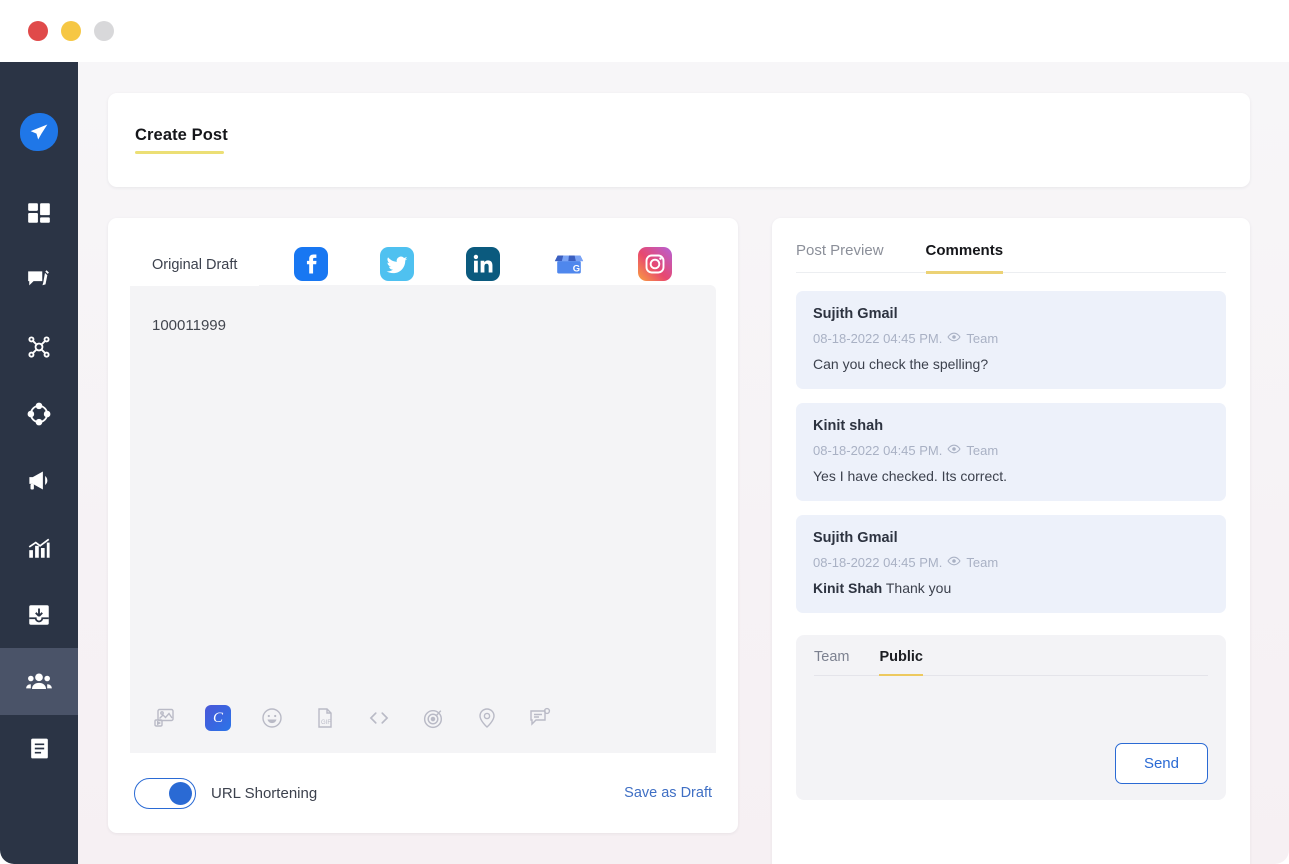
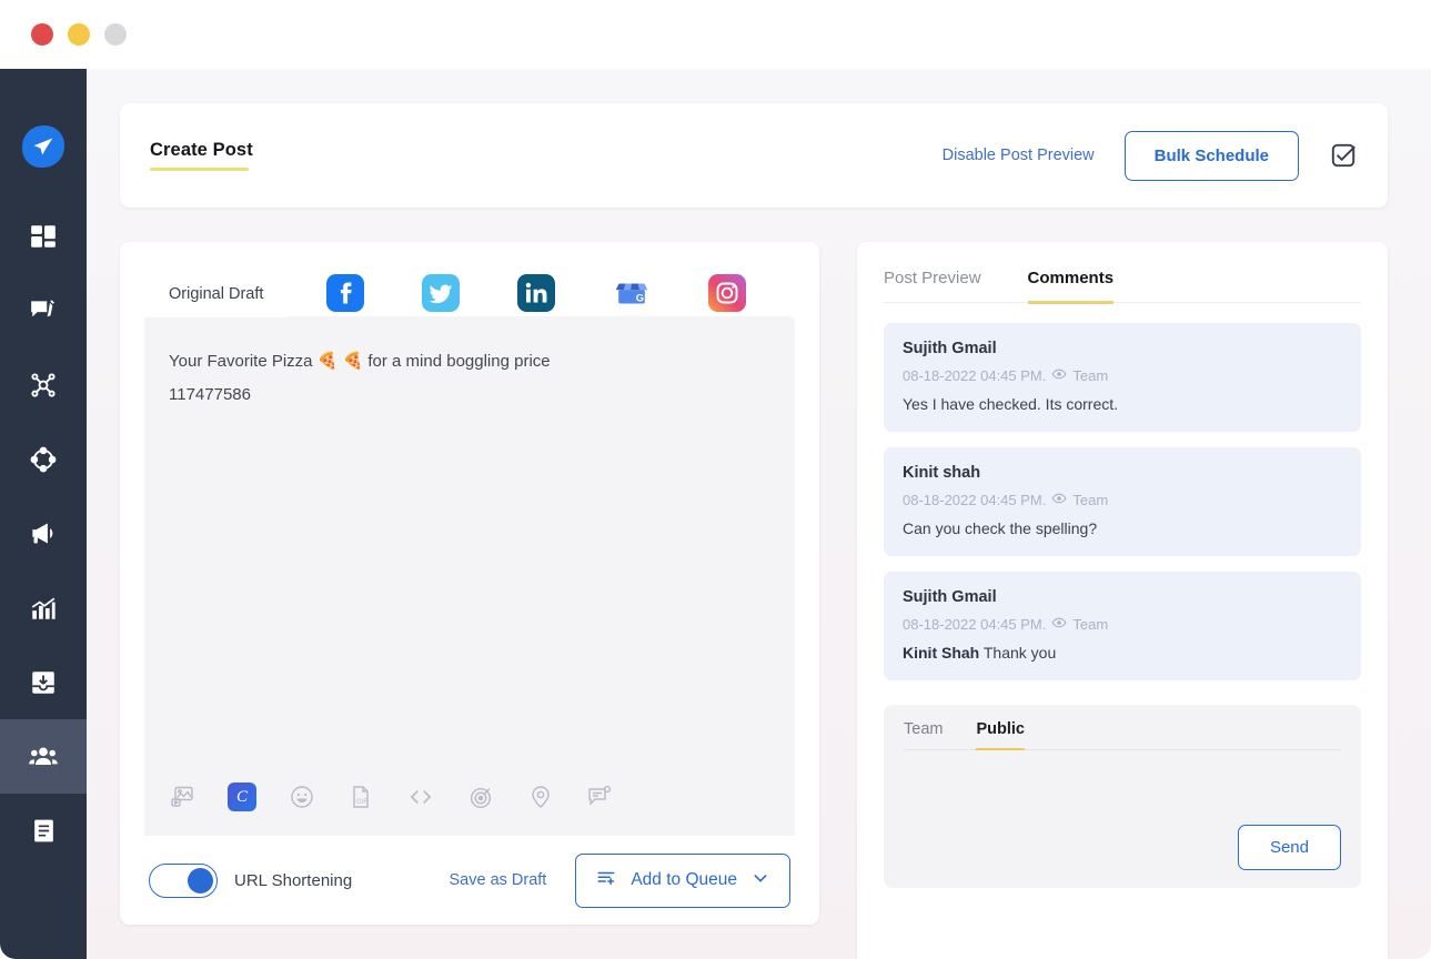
  Create Post
+ Disable Post Preview
+ Bulk Schedule
  Original Draft
  G
+ Your Favorite Pizza 🍕 🍕 for a mind boggling price
- 100011999
+ 117477586
  C
  URL Shortening
  Save as Draft
+ Add to Queue
  Post Preview
  Comments
  Sujith Gmail
  08-18-2022 04:45 PM.
  Team
- Can you check the spelling?
+ Yes I have checked. Its correct.
  Kinit shah
  08-18-2022 04:45 PM.
  Team
- Yes I have checked. Its correct.
+ Can you check the spelling?
  Sujith Gmail
  08-18-2022 04:45 PM.
  Team
  Kinit Shah Thank you
  Team
  Public
  Send
